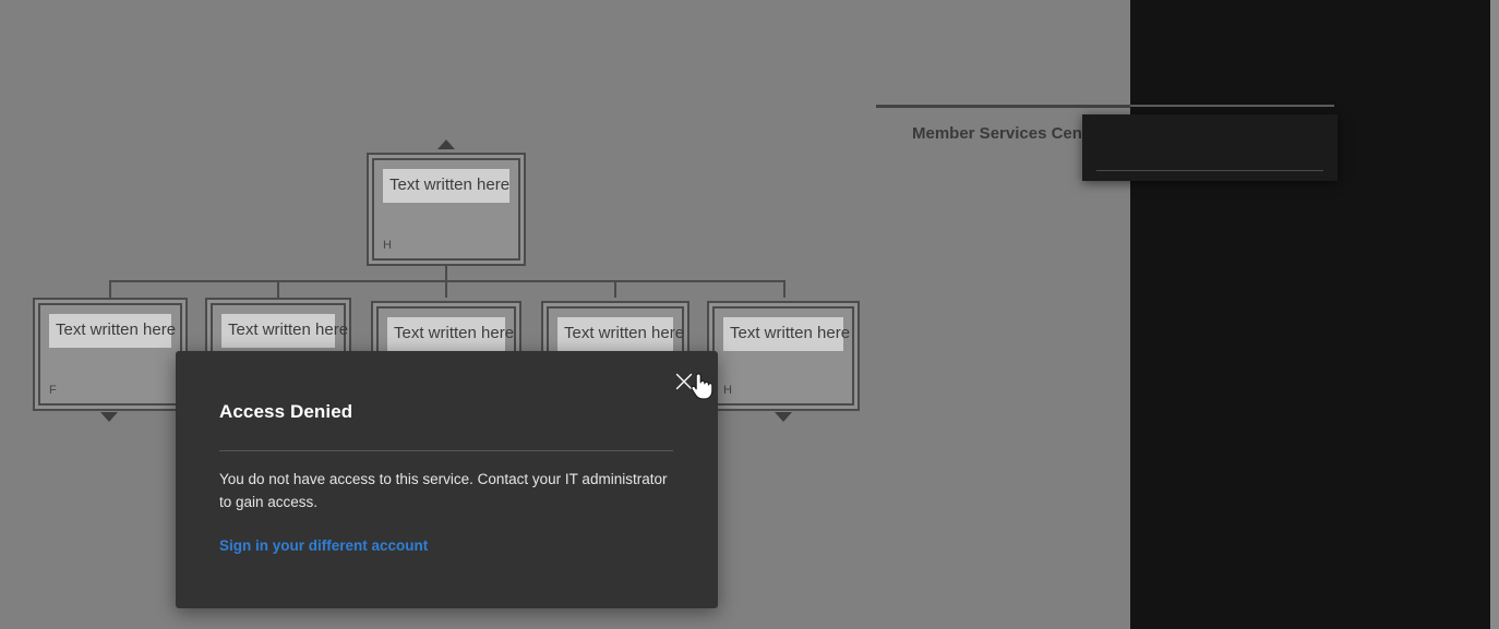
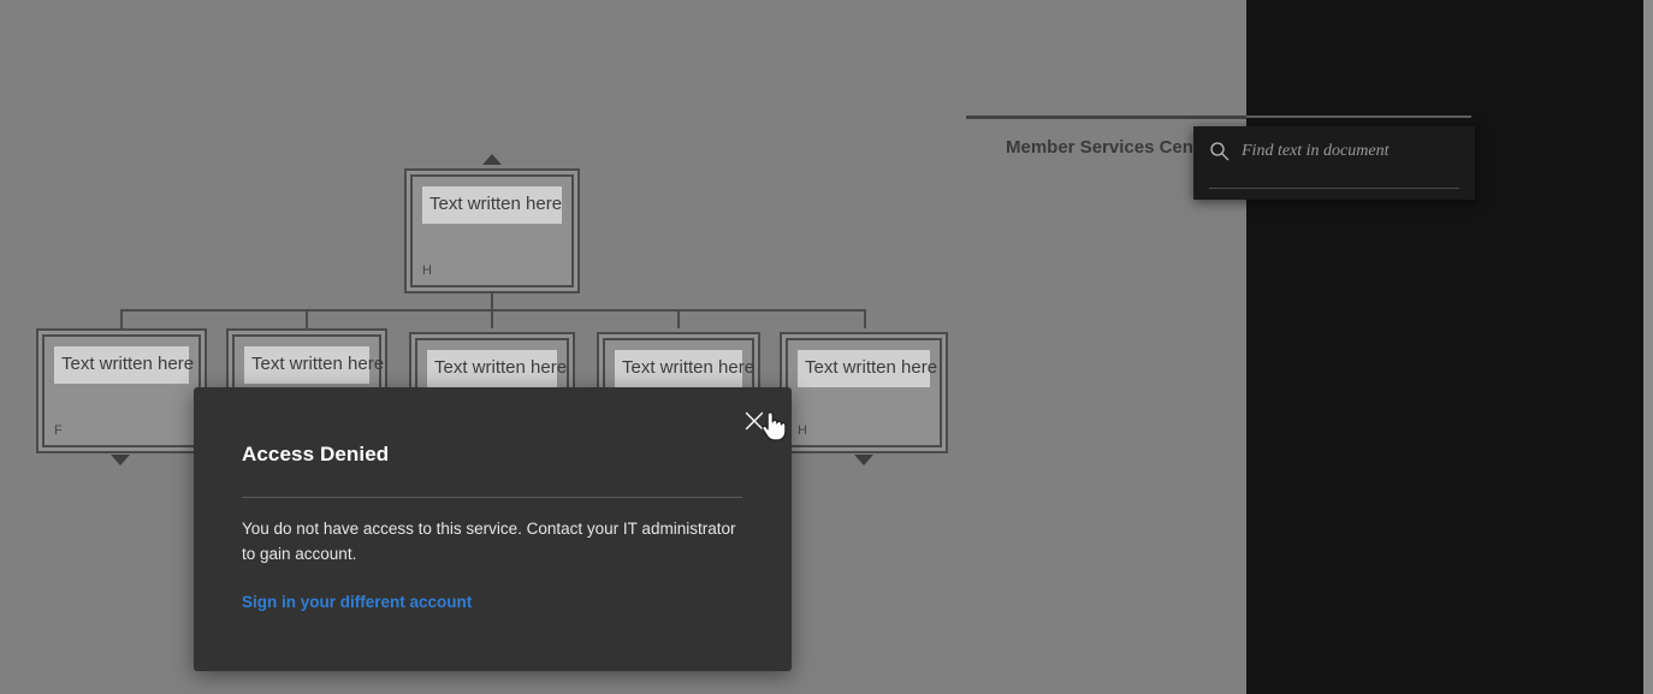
  Text written here
  H
  Text written here
  F
  Text written here
  Text written here
  Text written here
  Text written here
  H
  Member Services Cen
+ Find text in document
  Access Denied
- You do not have access to this service. Contact your IT administrator to gain access.
+ You do not have access to this service. Contact your IT administrator to gain account.
  Sign in your different account
